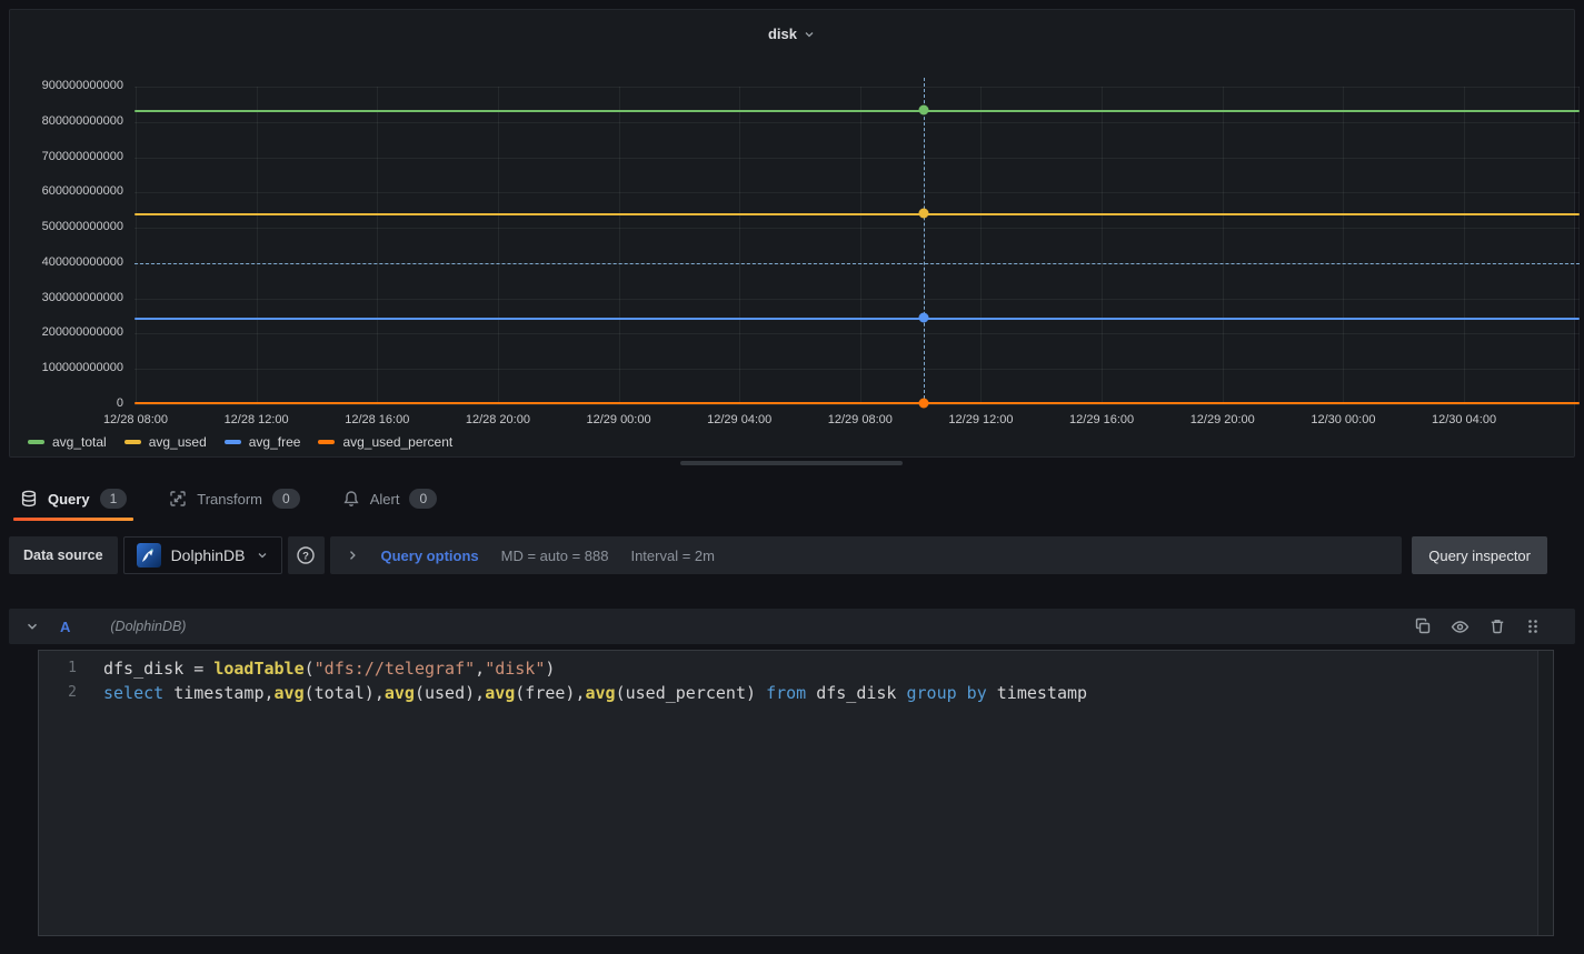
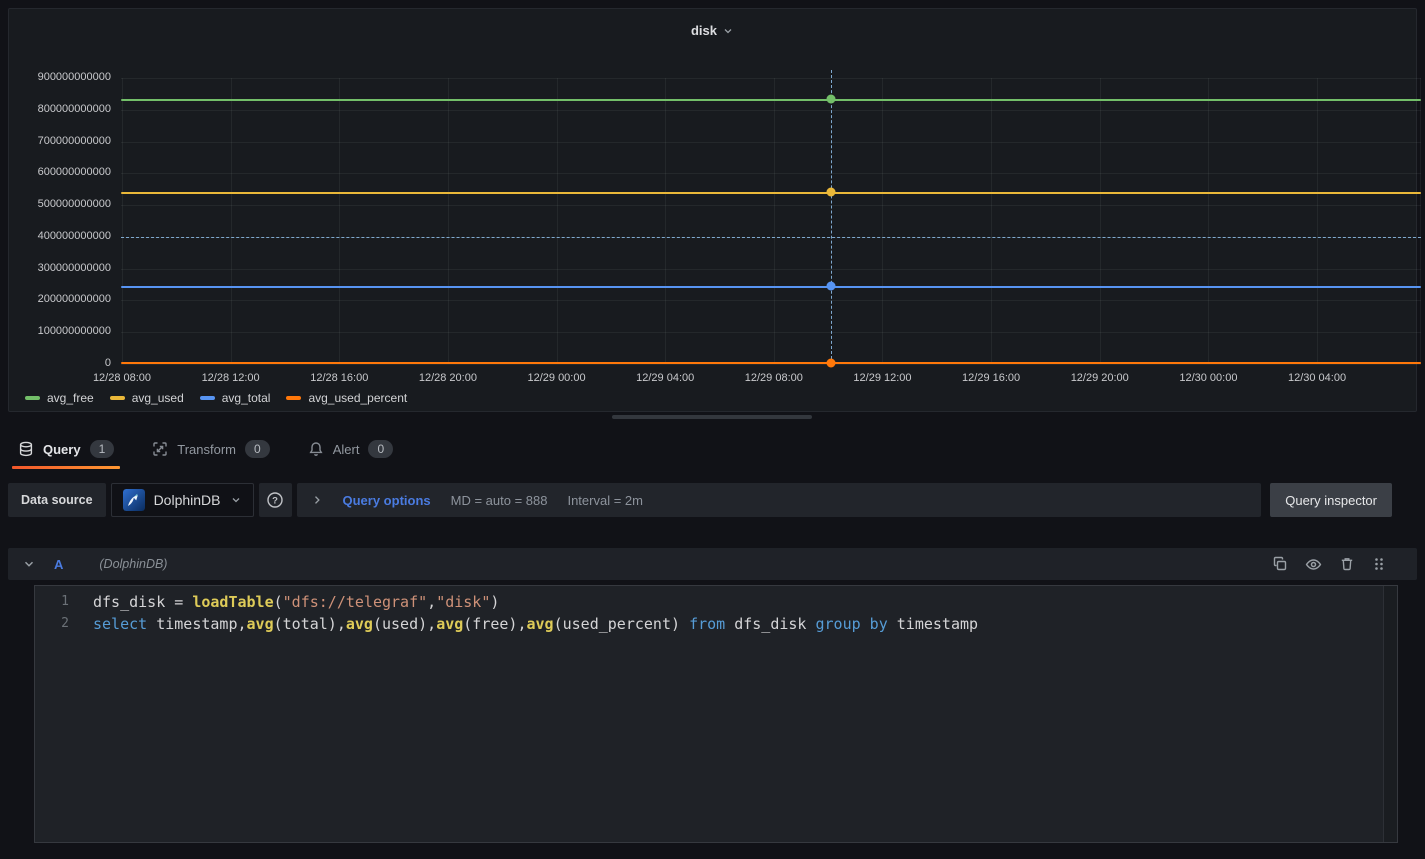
  disk
  900000000000
  800000000000
  700000000000
  600000000000
  500000000000
  400000000000
  300000000000
  200000000000
  100000000000
  0
  12/28 08:00
  12/28 12:00
  12/28 16:00
  12/28 20:00
  12/29 00:00
  12/29 04:00
  12/29 08:00
  12/29 12:00
  12/29 16:00
  12/29 20:00
  12/30 00:00
  12/30 04:00
- avg_total
+ avg_free
  avg_used
- avg_free
+ avg_total
  avg_used_percent
  Query
  1
  Transform
  0
  Alert
  0
  Data source
  DolphinDB
  ?
  Query options
  MD = auto = 888
  Interval = 2m
  Query inspector
  A
  (DolphinDB)
  1
  dfs_disk = loadTable("dfs://telegraf","disk")
  2
  select timestamp,avg(total),avg(used),avg(free),avg(used_percent) from dfs_disk group by timestamp
